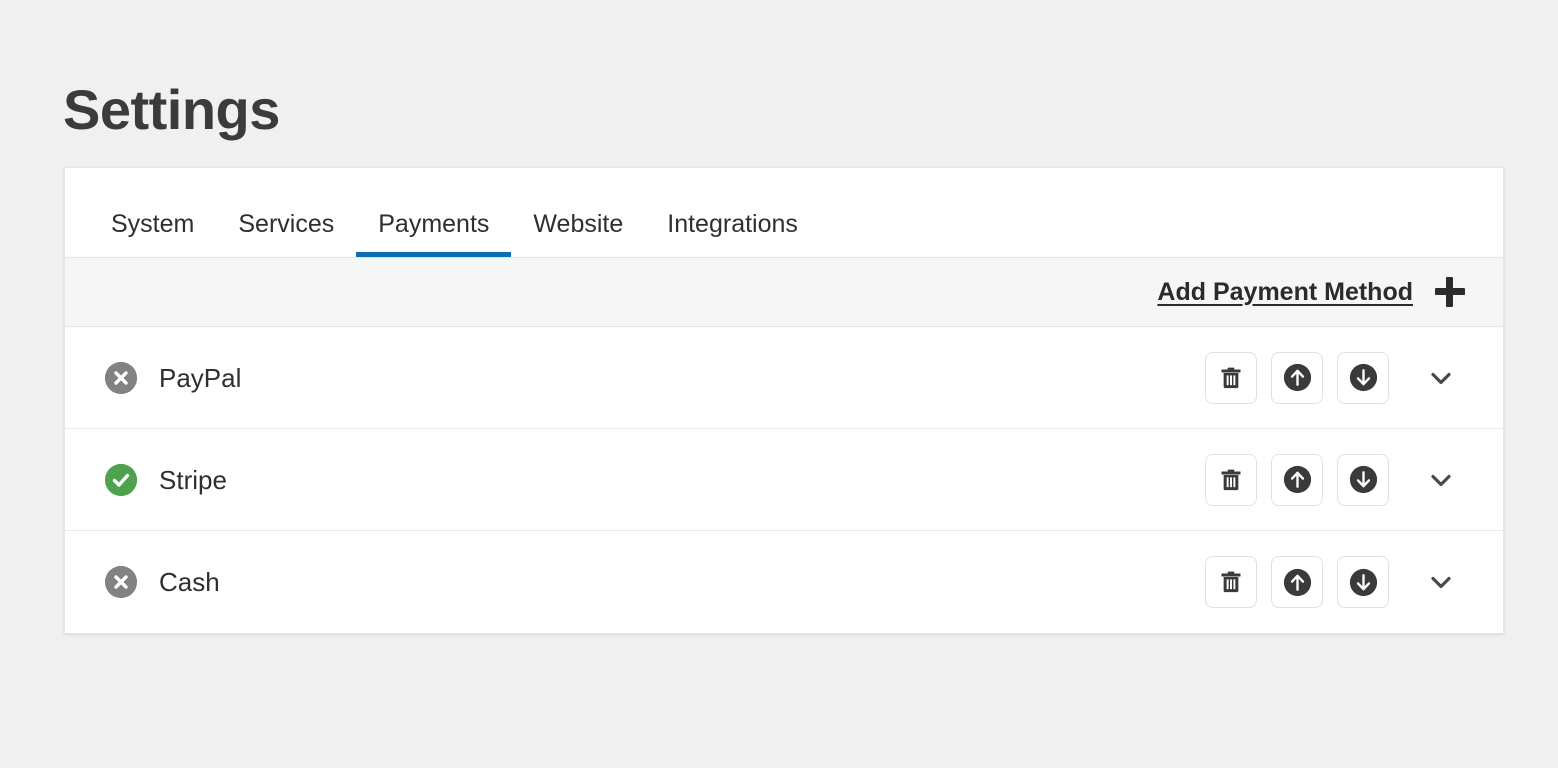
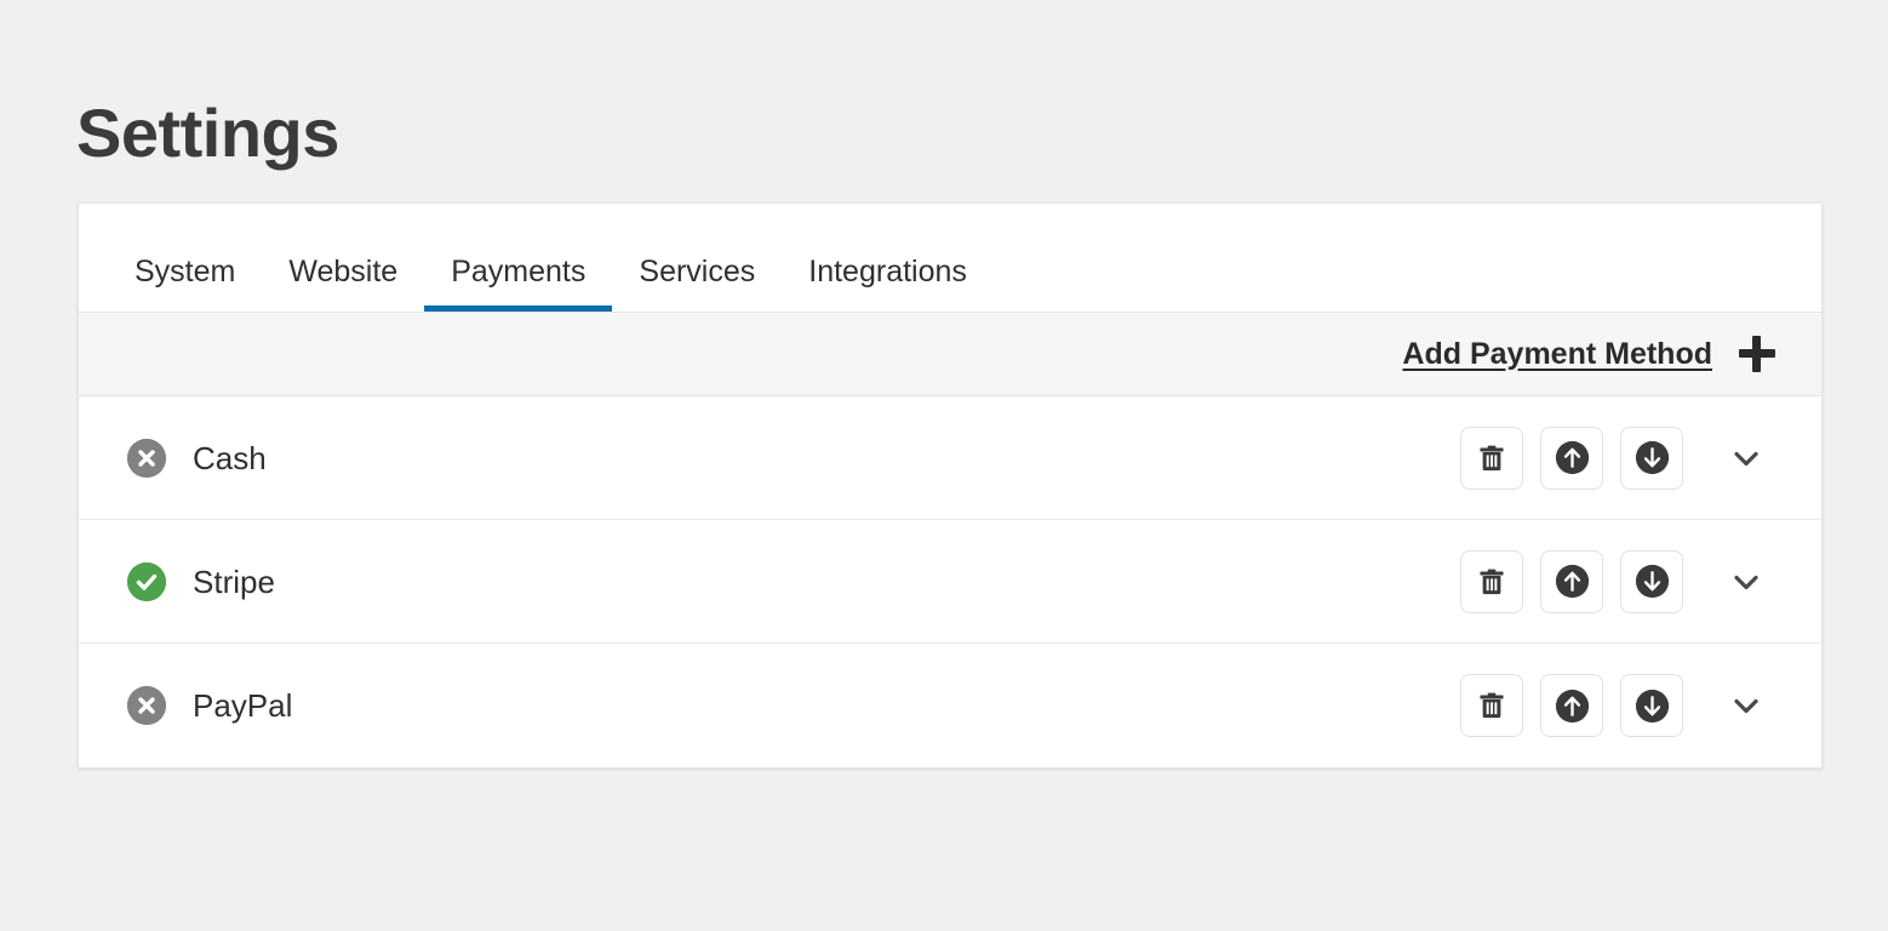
  Settings
  System
- Services
+ Website
  Payments
- Website
+ Services
  Integrations
  Add Payment Method
- PayPal
+ Cash
  Stripe
- Cash
+ PayPal
